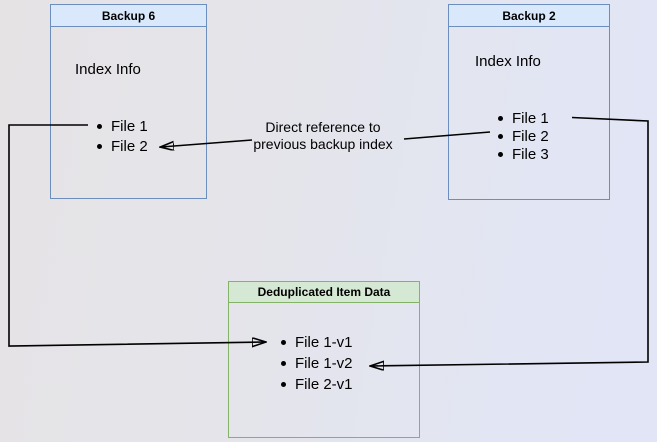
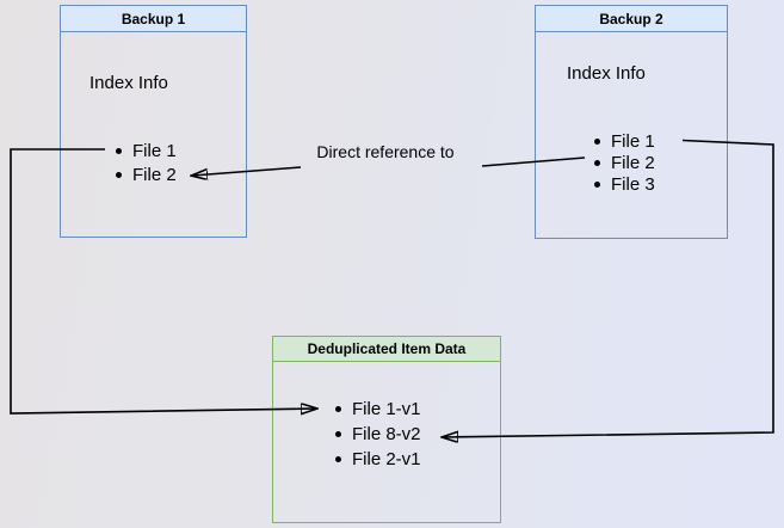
- Backup 6
+ Backup 1
  Index Info
  File 1
  File 2
  Backup 2
  Index Info
  File 1
  File 2
  File 3
  Deduplicated Item Data
  File 1-v1
- File 1-v2
+ File 8-v2
  File 2-v1
  Direct reference to
- previous backup index
